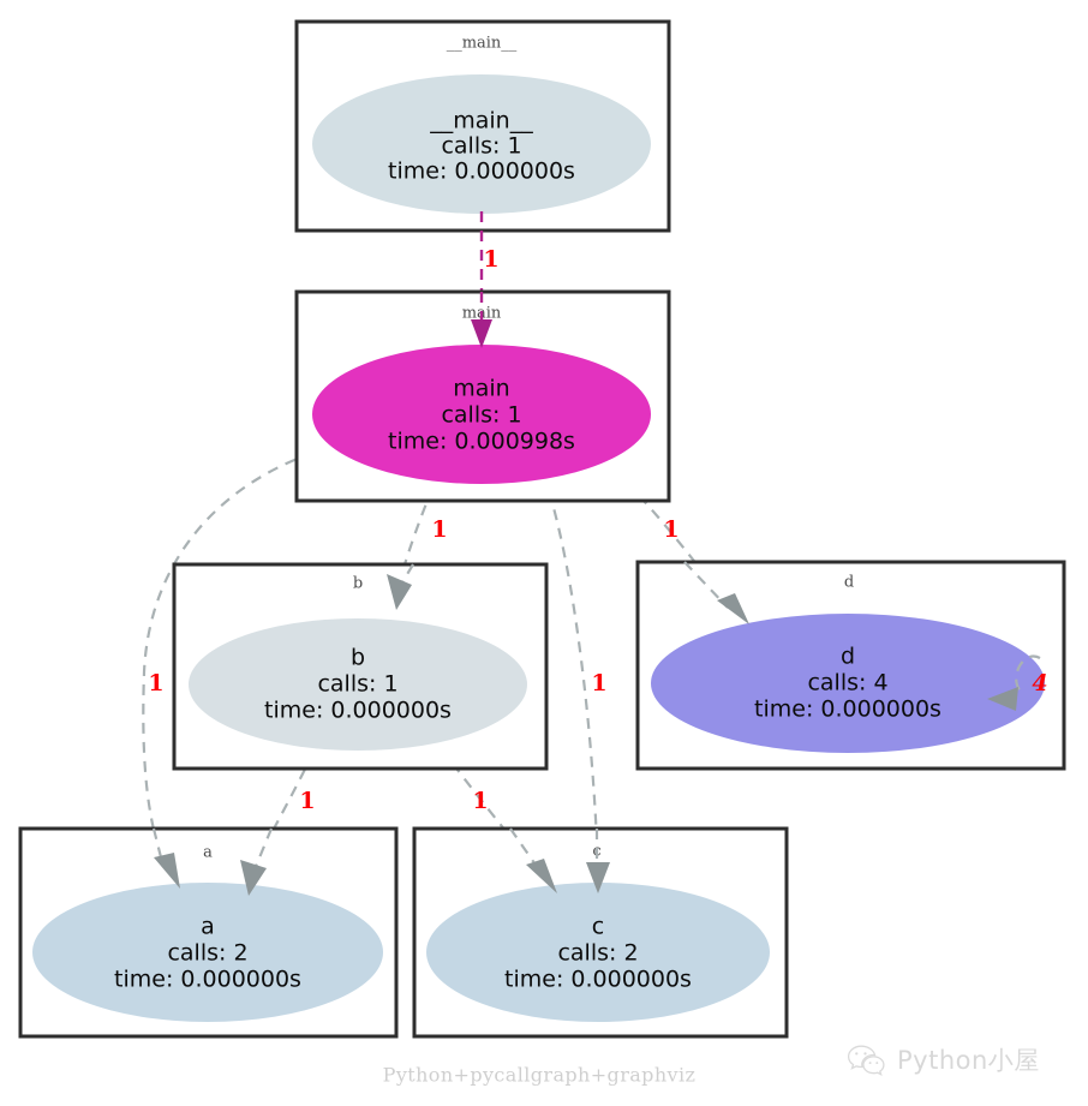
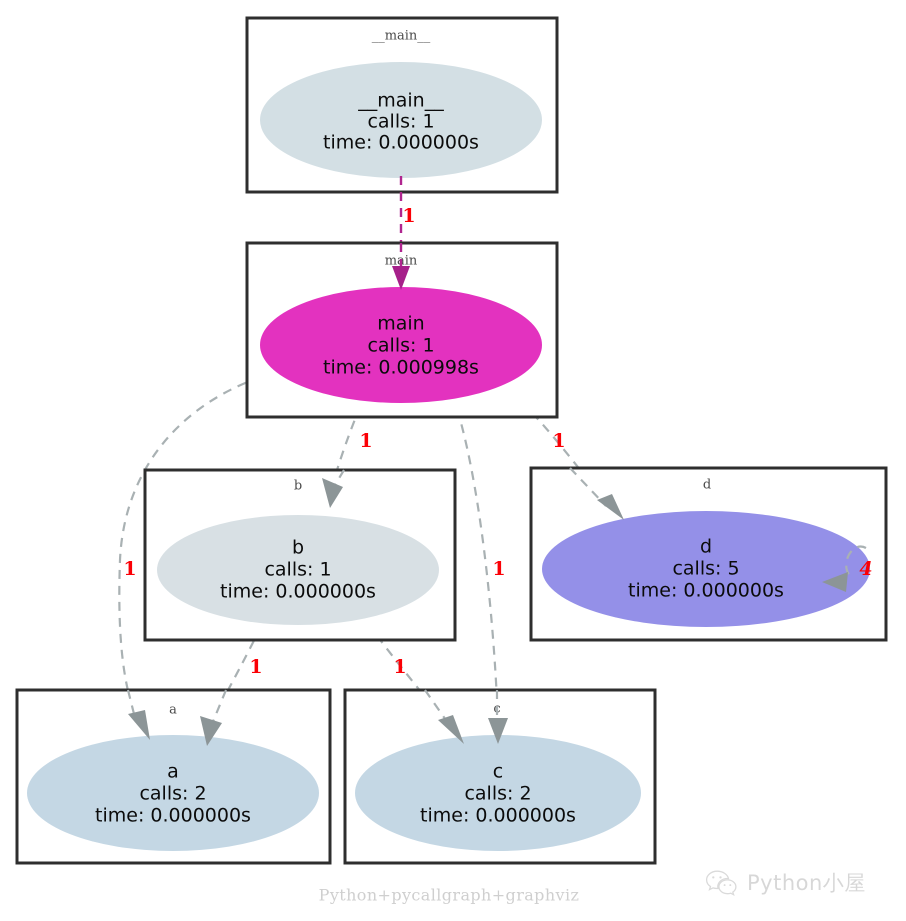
  1
  1
  1
  1
  1
  1
  __main__
  __main__
  calls: 1
  time: 0.000000s
  1
  min
  main
  calls: 1
  time: 0.000998s
  b
  b
  calls: 1
  time: 0.000000s
  d
  d
- calls: 4
+ calls: 5
  time: 0.000000s
  4
  a
  a
  calls: 2
  time: 0.000000s
  c
  calls: 2
  time: 0.000000s
  Python+pycallgraph+graphviz
  Python小屋
